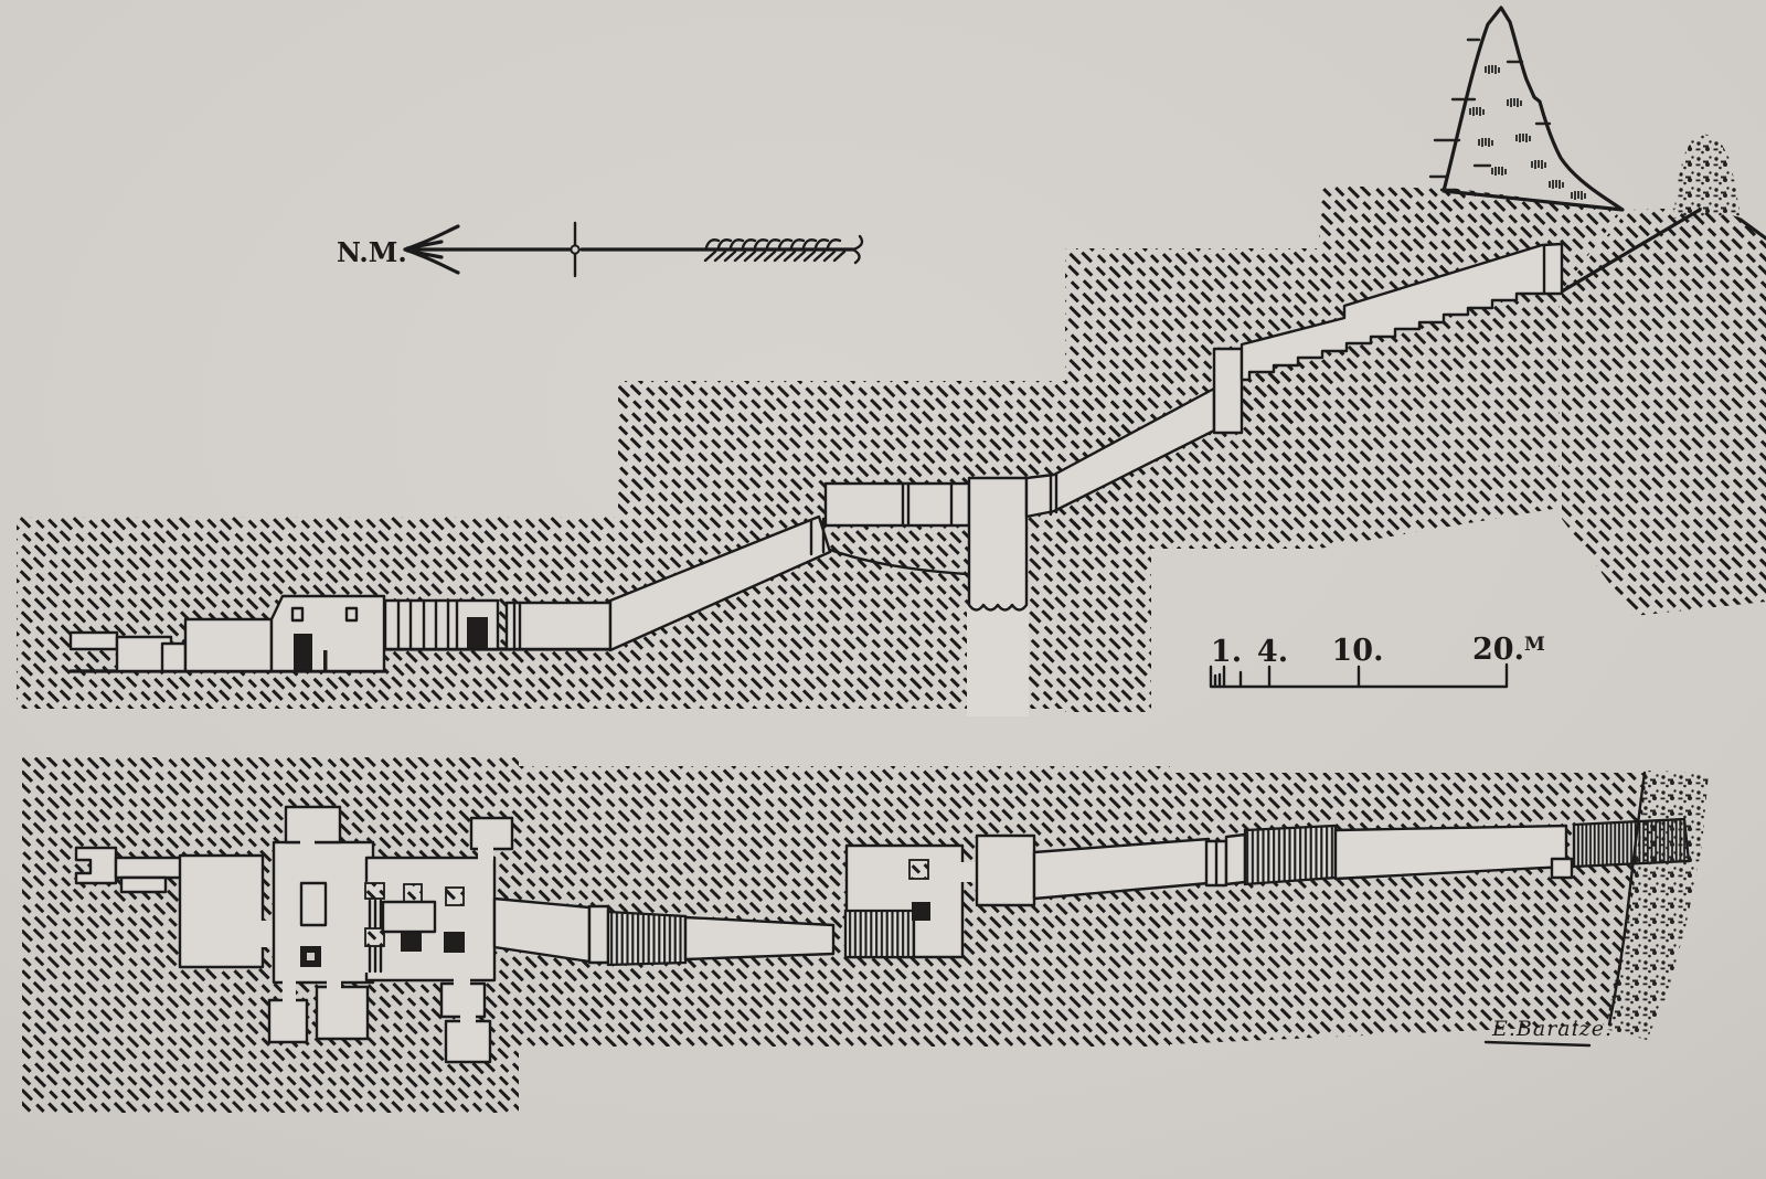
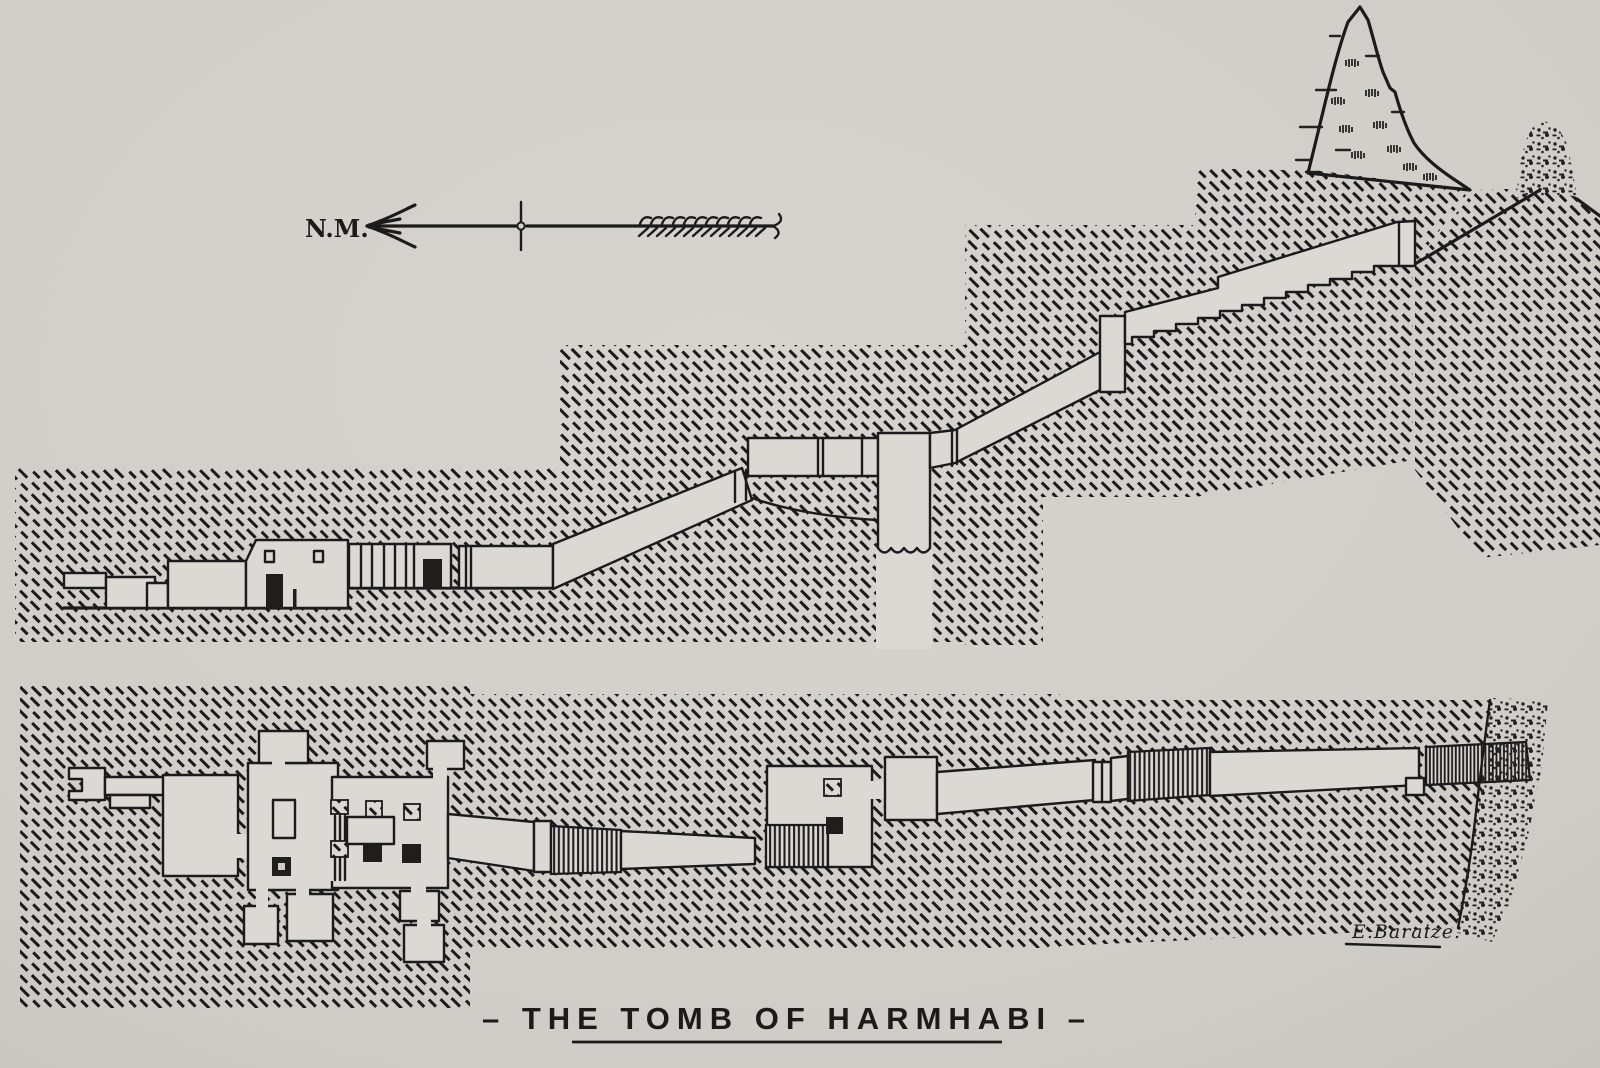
  N.M.
- 1.
- 4.
- 10.
- 20.M
  E.Baraize.
+ – THE TOMB OF HARMHABI –
